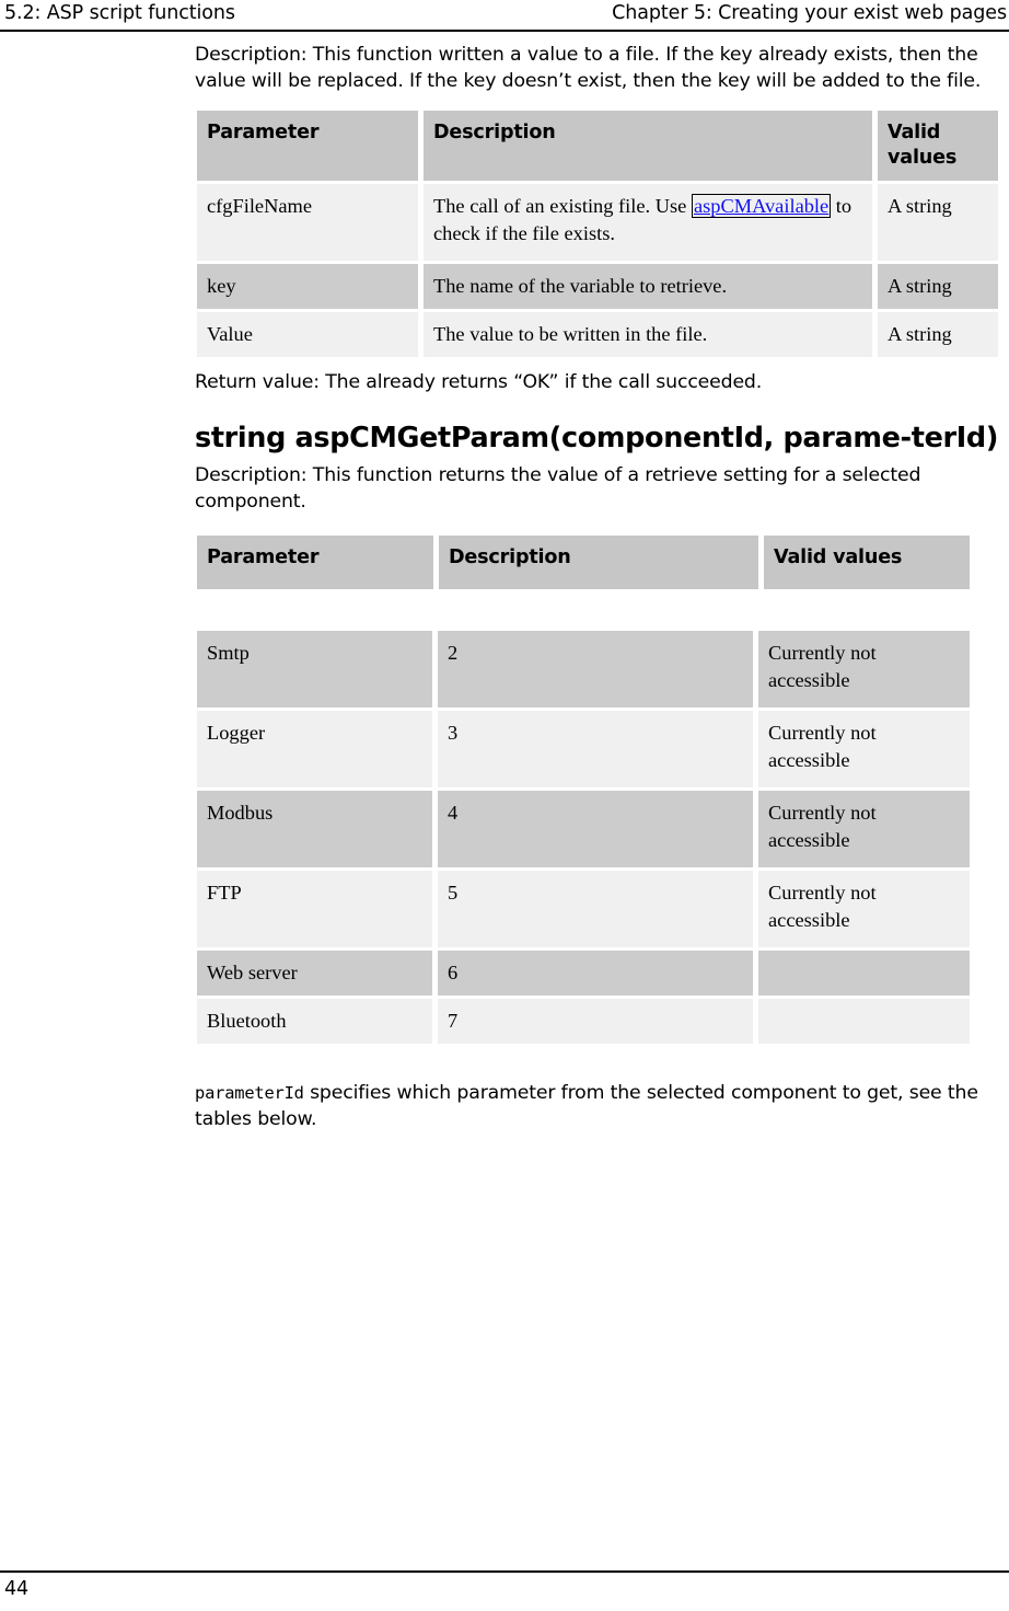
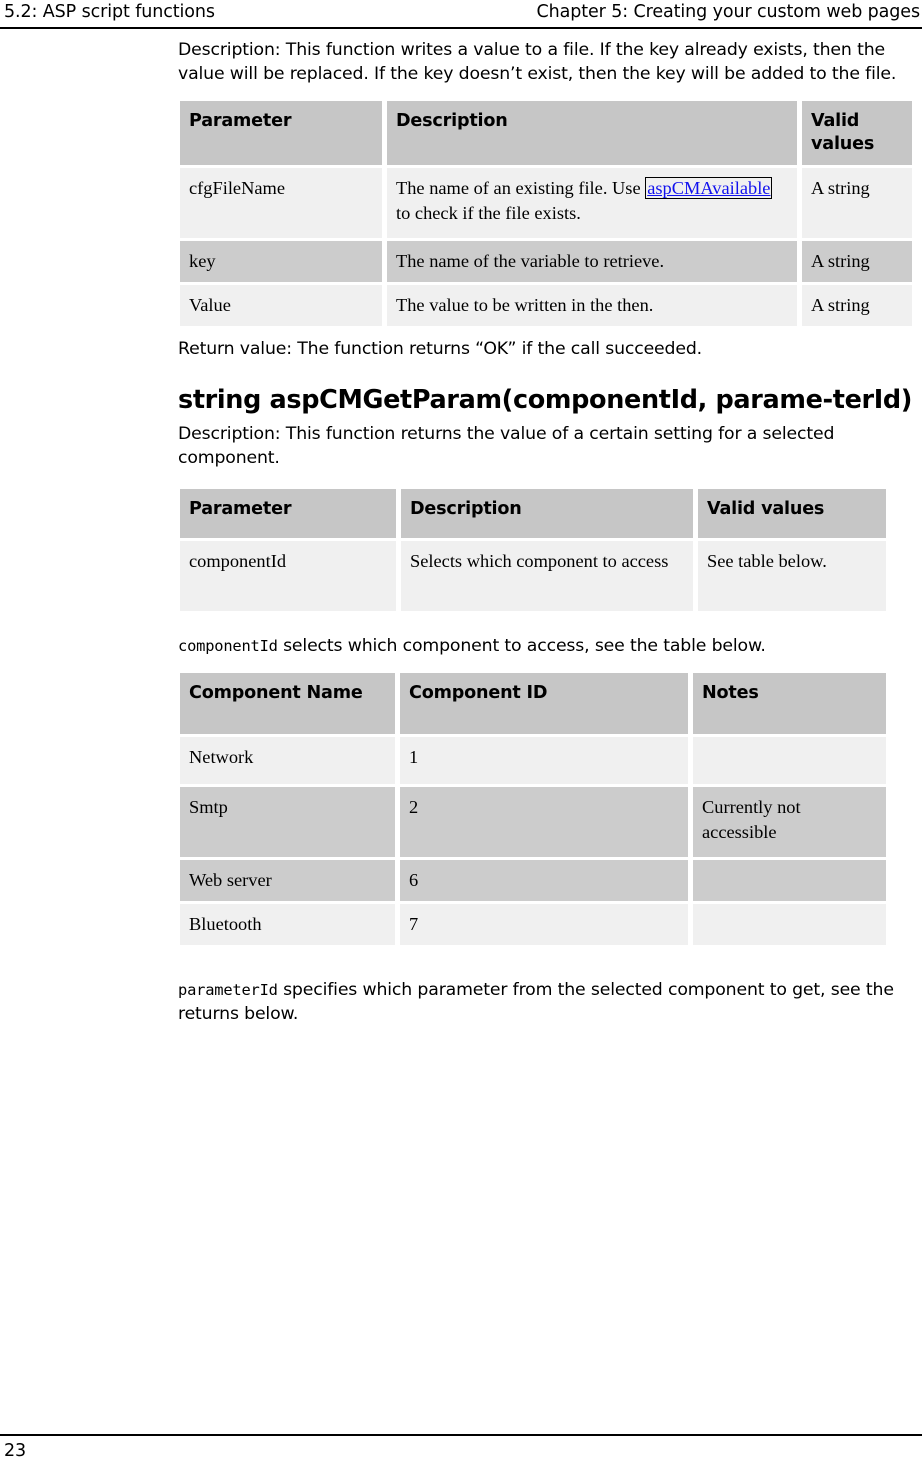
  5.2: ASP script functions
- Chapter 5: Creating your exist web pages
+ Chapter 5: Creating your custom web pages
- Description: This function written a value to a file. If the key already exists, then the value will be replaced. If the key doesn’t exist, then the key will be added to the file.
+ Description: This function writes a value to a file. If the key already exists, then the value will be replaced. If the key doesn’t exist, then the key will be added to the file.
  Parameter	Description	Valid values
- cfgFileName	The call of an existing file. Use aspCMAvailable to check if the file exists.	A string
+ cfgFileName	The name of an existing file. Use aspCMAvailable to check if the file exists.	A string
  key	The name of the variable to retrieve.	A string
- Value	The value to be written in the file.	A string
+ Value	The value to be written in the then.	A string
- Return value: The already returns “OK” if the call succeeded.
+ Return value: The function returns “OK” if the call succeeded.
  string aspCMGetParam(componentId, parame-terId)
- Description: This function returns the value of a retrieve setting for a selected component.
+ Description: This function returns the value of a certain setting for a selected component.
  Parameter	Description	Valid values
+ componentId	Selects which component to access	See table below.
+ componentId selects which component to access, see the table below.
+ Component Name	Component ID	Notes
+ Network	1
  Smtp	2	Currently not accessible
- Logger	3	Currently not accessible
- Modbus	4	Currently not accessible
- FTP	5	Currently not accessible
  Web server	6
  Bluetooth	7
- parameterId specifies which parameter from the selected component to get, see the tables below.
+ parameterId specifies which parameter from the selected component to get, see the returns below.
- 44
+ 23
